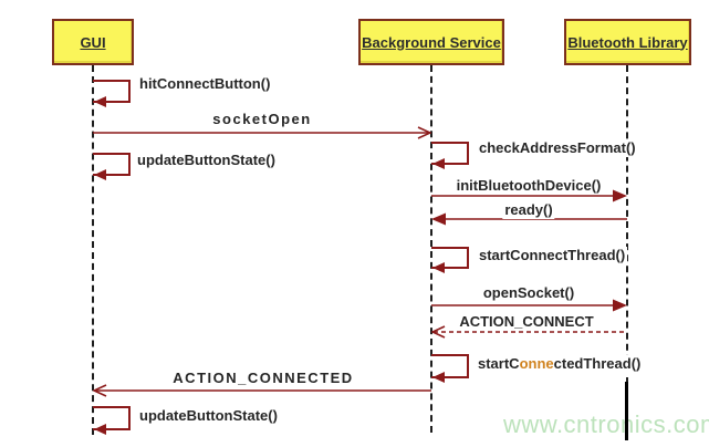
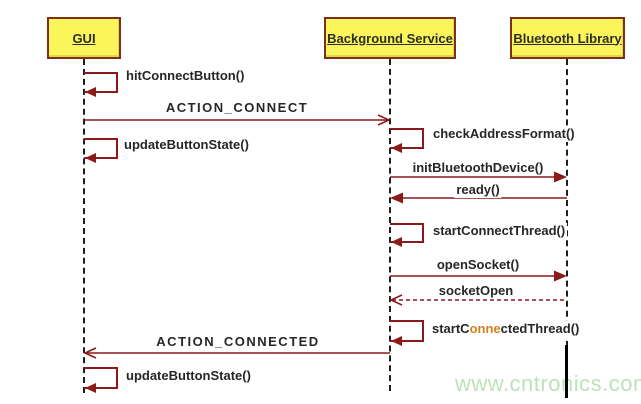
  GUI
  Background Service
  Bluetooth Library
  hitConnectButton()
- socketOpen
+ ACTION_CONNECT
  updateButtonState()
  checkAddressFormat()
  initBluetoothDevice()
  ready()
  startConnectThread()
  openSocket()
- ACTION_CONNECT
+ socketOpen
  startConnectedThread()
  ACTION_CONNECTED
  updateButtonState()
  www.cntroics.co
